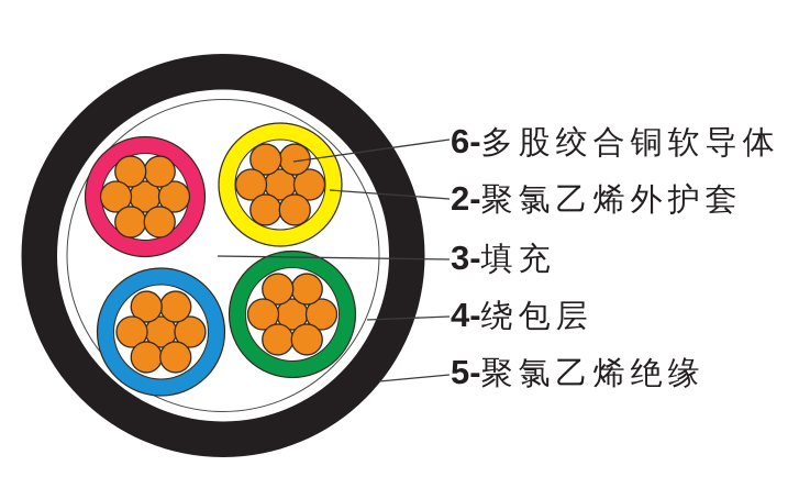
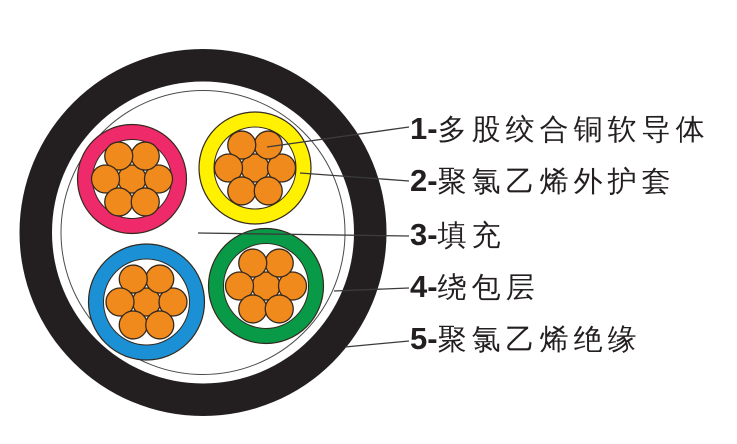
- 6-多股绞合铜软导体
+ 1-多股绞合铜软导体
  2-聚氯乙烯外护套
  3-填充
  4-绕包层
  5-聚氯乙烯绝缘
